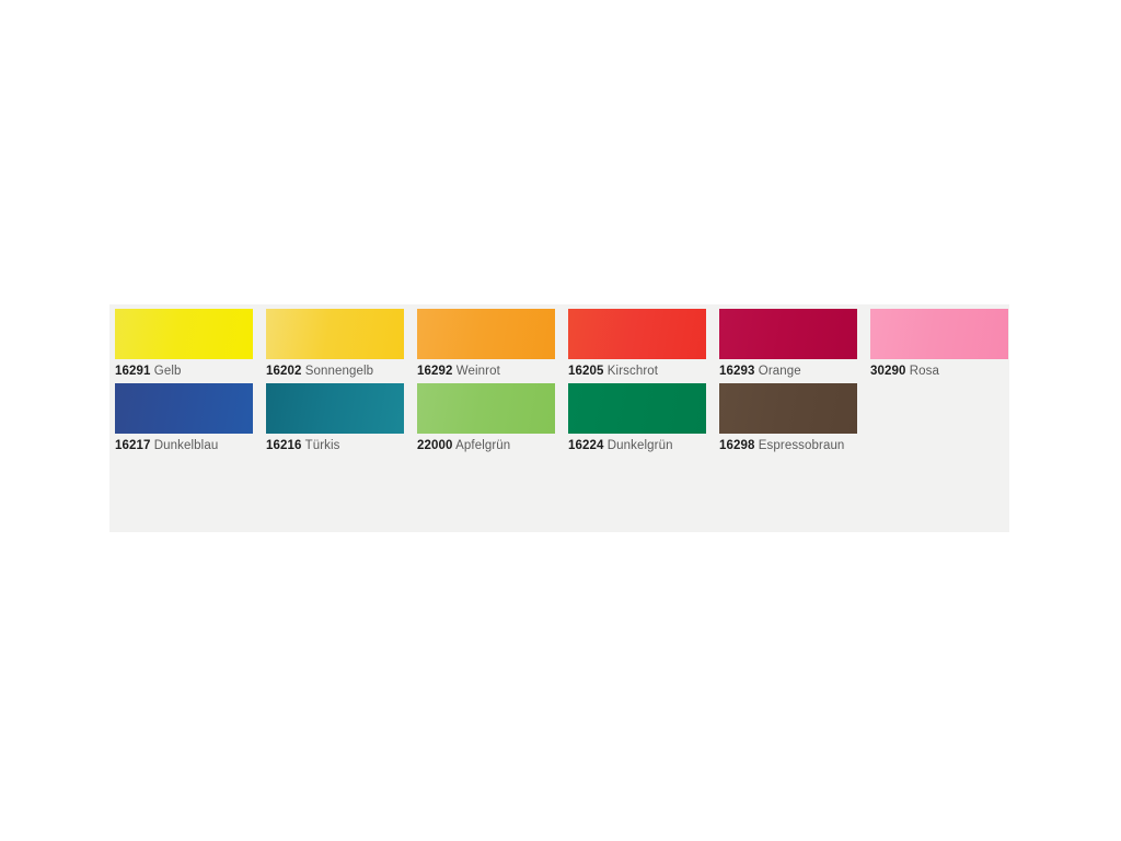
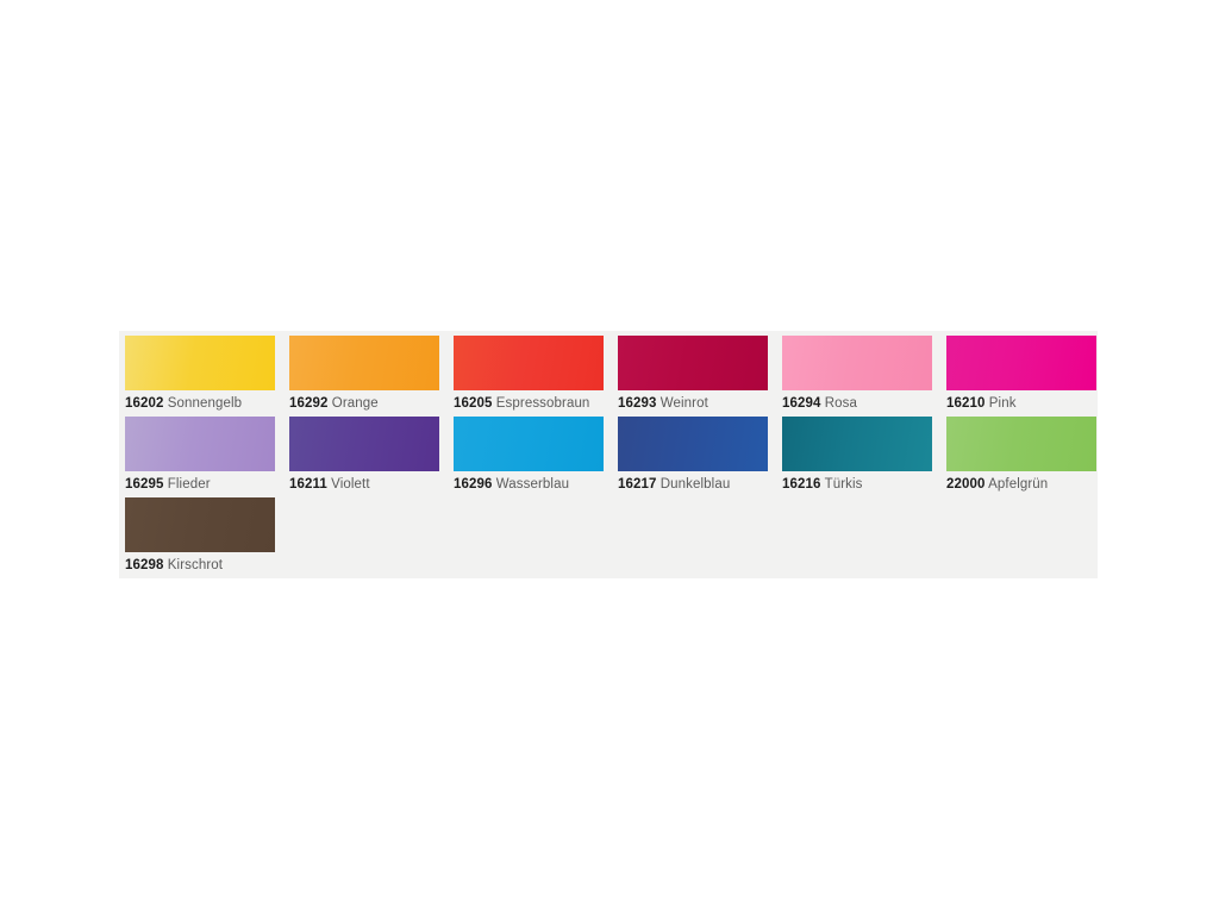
- 16291 Gelb
  16202 Sonnengelb
- 16292 Weinrot
+ 16292 Orange
- 16205 Kirschrot
+ 16205 Espressobraun
- 16293 Orange
+ 16293 Weinrot
- 30290 Rosa
+ 16294 Rosa
+ 16210 Pink
+ 16295 Flieder
+ 16211 Violett
+ 16296 Wasserblau
  16217 Dunkelblau
  16216 Türkis
  22000 Apfelgrün
- 16224 Dunkelgrün
- 16298 Espressobraun
+ 16298 Kirschrot
